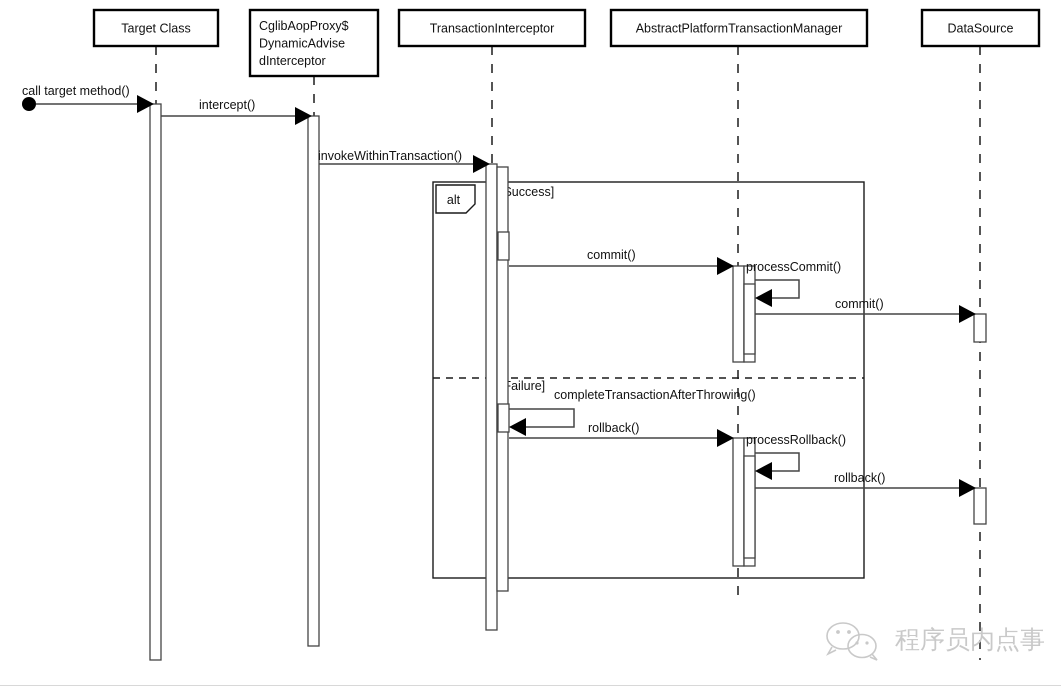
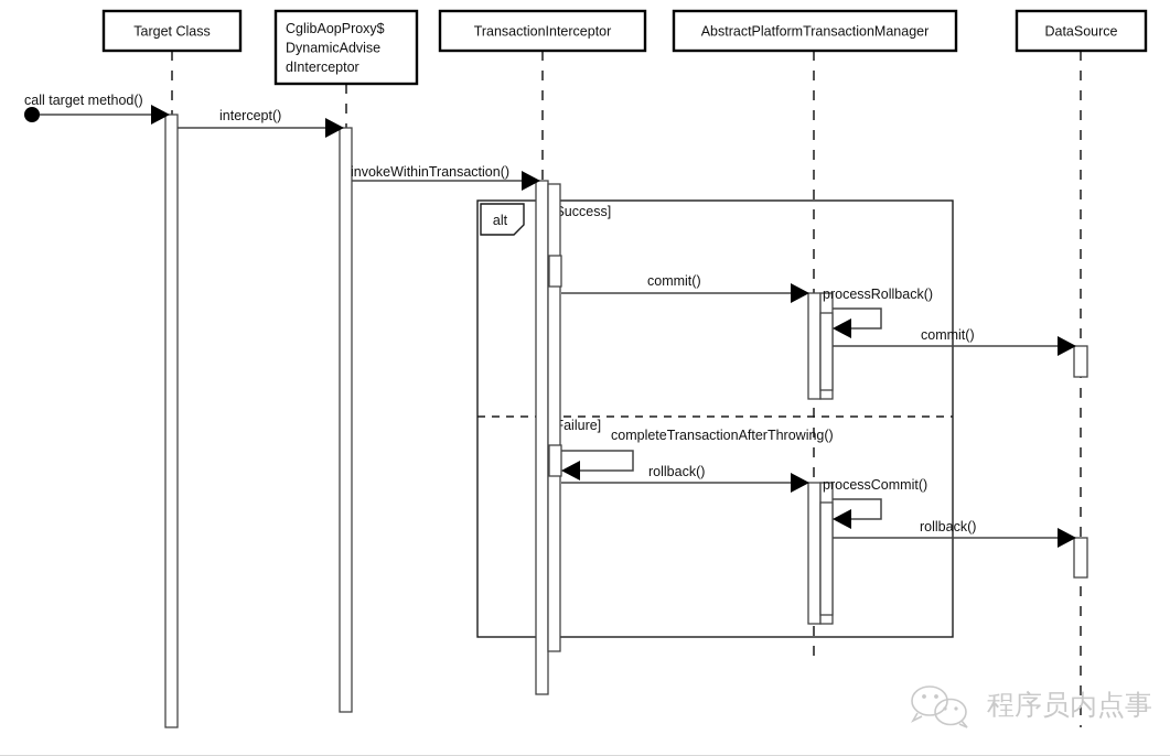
  alt
  uccess]
  ailure]
  call target method()
  intercept()
  invokeWithinTransaction()
  commit()
- processCommit()
+ processRollback()
  commit()
  completeTransactionAfterThrowing()
  rollback()
- processRollback()
+ processCommit()
  rollback()
  Target Class
  CglibAopProxy$
  DynamicAdvise
  dInterceptor
  TransactionInterceptor
  AbstractPlatformTransactionManager
  DataSource
  程序员内点事
